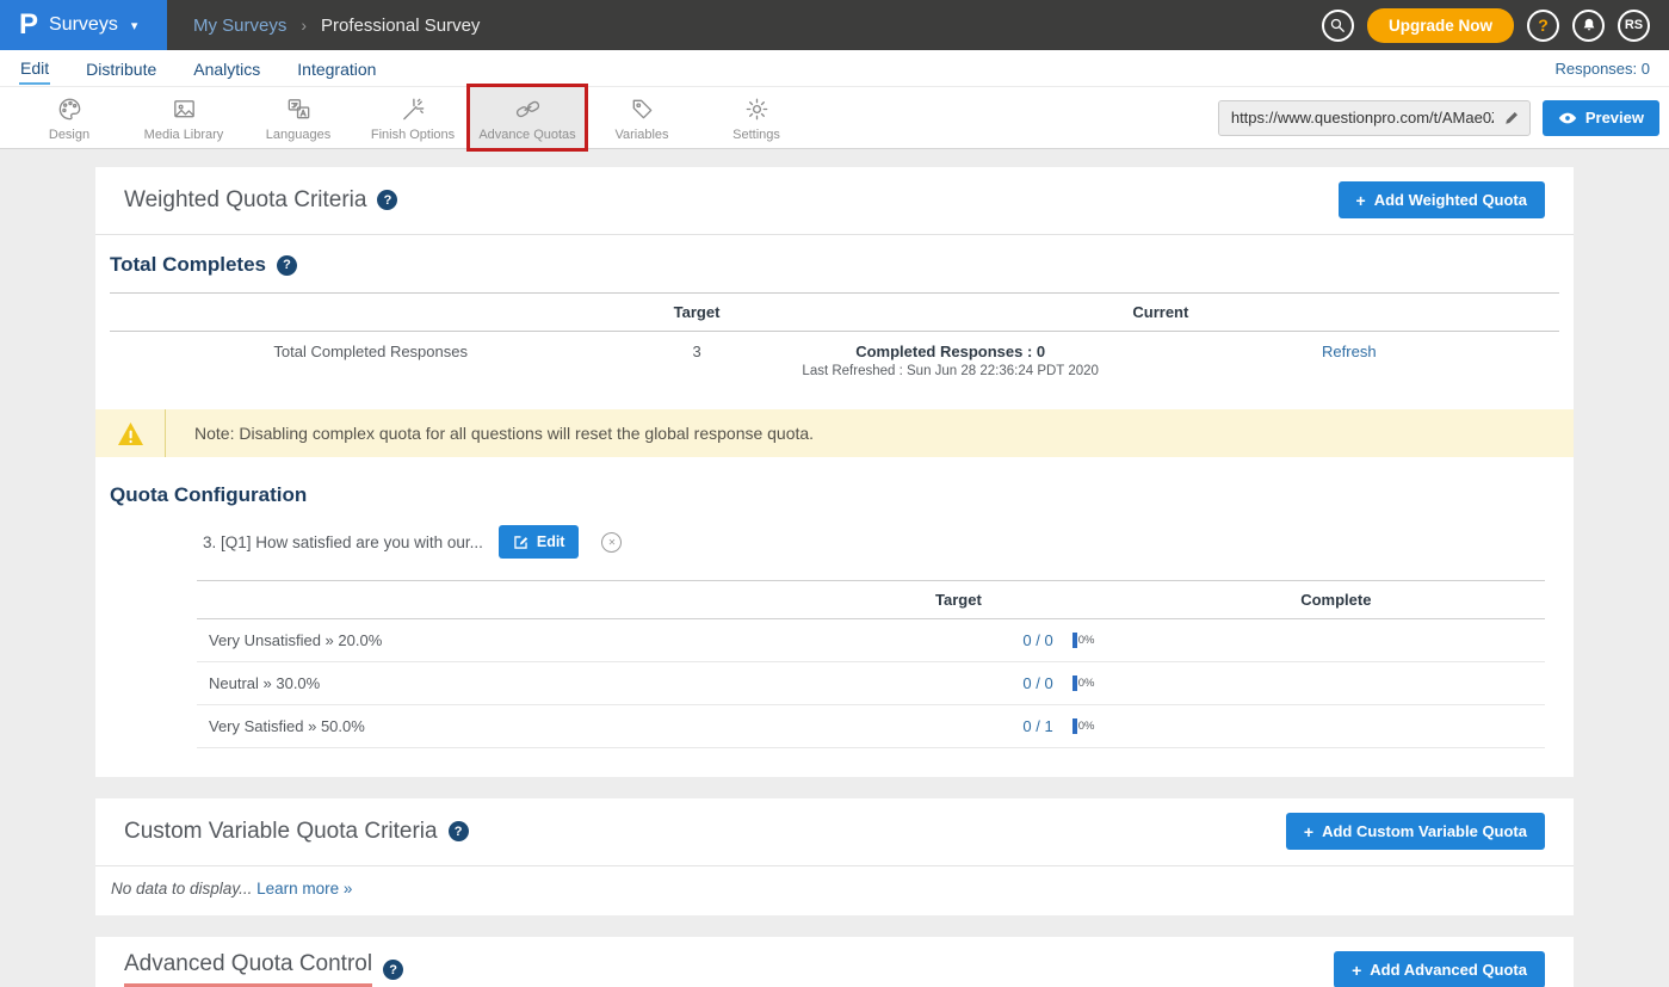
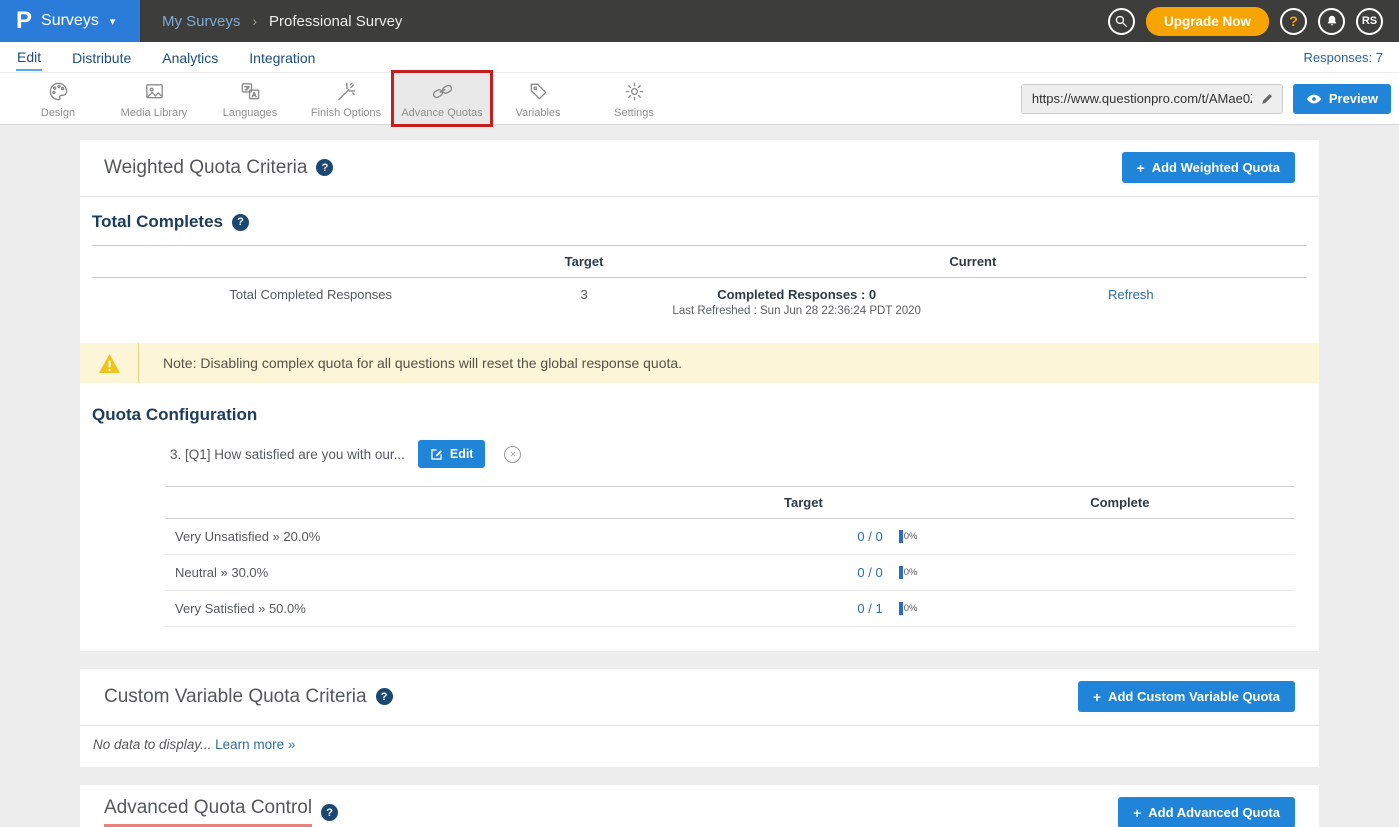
  P
  Surveys
  ▾
  My Surveys
  ›
  Professional Survey
  Upgrade Now
  ?
  RS
  Edit
  Distribute
  Analytics
  Integration
- Responses: 0
+ Responses: 7
  Design
  Media Library
  Languages
  Finish Options
  Advance Quotas
  Variables
  Settings
  https://www.questionpro.com/t/AMae0
  Preview
  Weighted Quota Criteria
  ?
  +
  Add Weighted Quota
  Total Completes
  ?
  Target
  Current
  Total Completed Responses
  3
  Completed Responses : 0
  Last Refreshed : Sun Jun 28 22:36:24 PDT 2020
  Refresh
  Note: Disabling complex quota for all questions will reset the global response quota.
  Quota Configuration
  3. [Q1] How satisfied are you with our...
  Edit
  ✕
  Target
  Complete
  Very Unsatisfied » 20.0%
  0 / 0
  0%
  Neutral » 30.0%
  0 / 0
  0%
  Very Satisfied » 50.0%
  0 / 1
  0%
  Custom Variable Quota Criteria
  ?
  +
  Add Custom Variable Quota
  No data to display... Learn more »
  Advanced Quota Control
  ?
  +
  Add Advanced Quota
